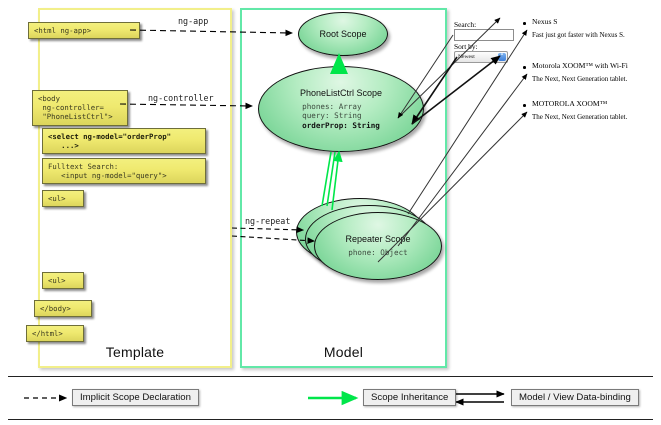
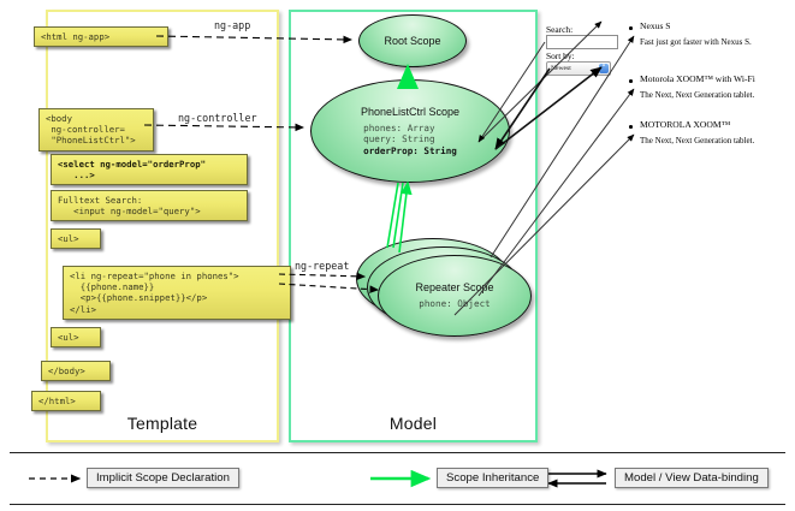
  Template
  Model
  <html ng-app>
  <body
  ng-controller=
  "PhoneListCtrl">
  <select ng-model="orderProp"
  ...>
  Fulltext Search:
  <input ng-model="query">
  <ul>
+ <li ng-repeat="phone in phones">
+ {{phone.name}}
+ <p>{{phone.snippet}}</p>
+ </li>
  <ul>
  </body>
  </html>
  Root Scope
  PhoneListCtrl Scope
  phones: Array
  query: String
  orderProp: String
  Repeater Scoe
  phone: Oject
  Search:
  Sort by:
  Nexus S
  Fast just got faster with Nexus S.
  Motorola XOOM™ with Wi-Fi
  The Next, Next Generation tablet.
  MOTOROLA XOOM™
  The Next, Next Generation tablet.
  ng-app
  ng-controller
  ng-repeat
  Implicit Scope Declaration
  Scope Inheritance
  Model / View Data-binding
